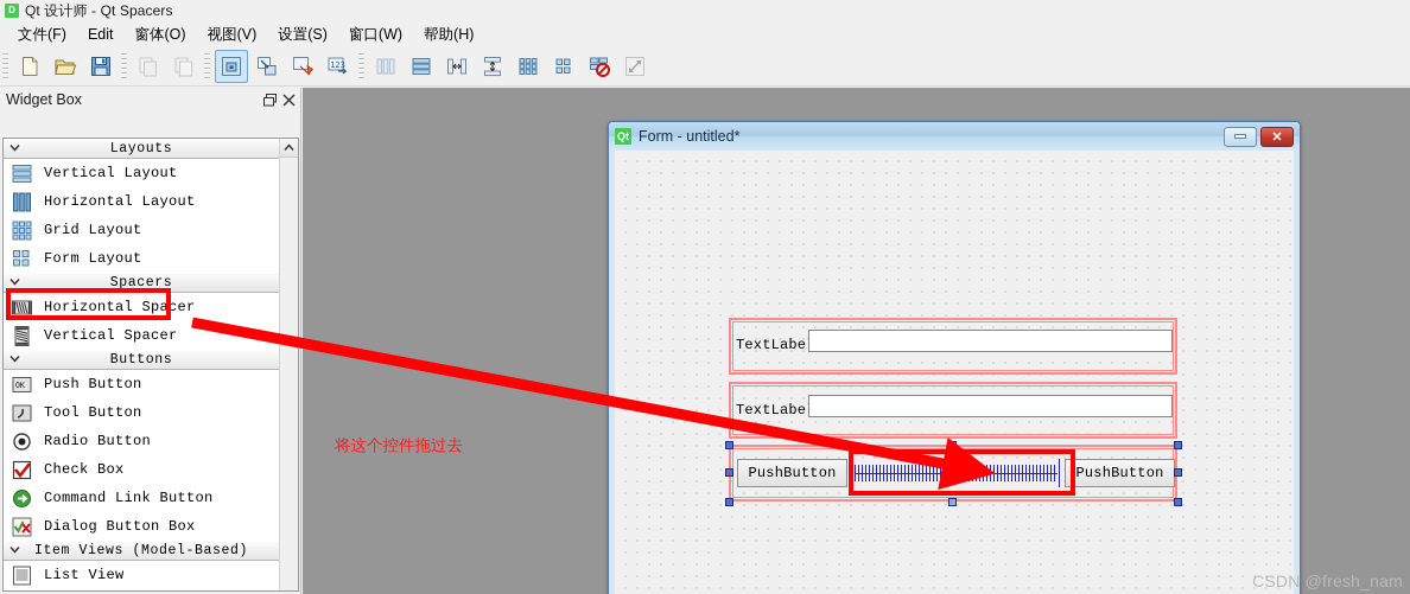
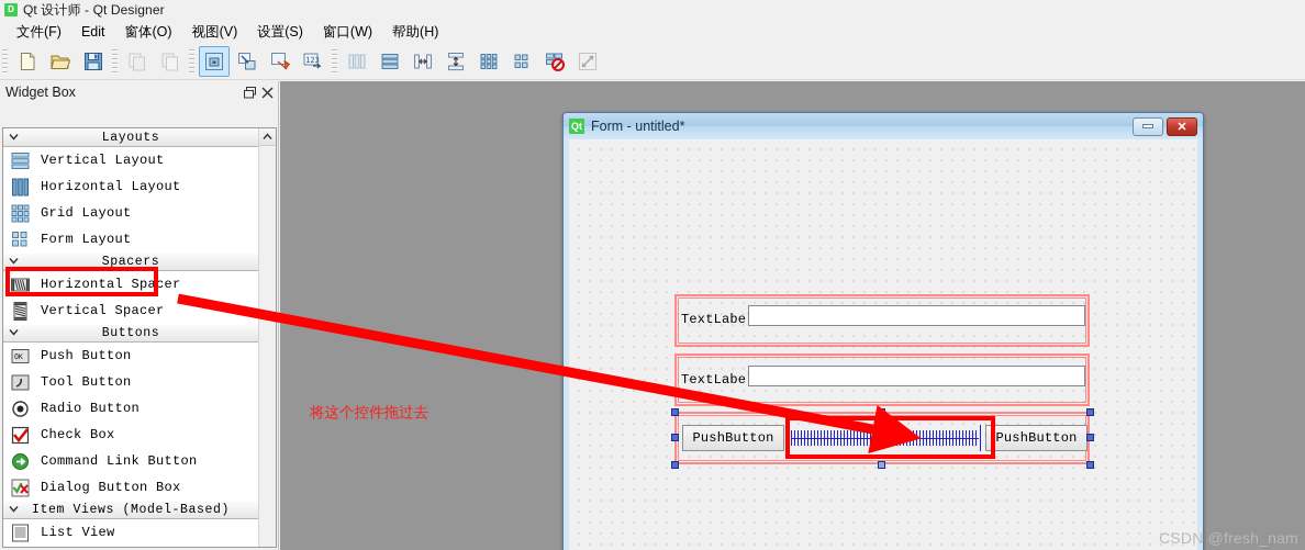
  D
- Qt 设计师 - Qt Spacers
+ Qt 设计师 - Qt Designer
  文件(F)
  Edit
  窗体(O)
  视图(V)
  设置(S)
  窗口(W)
  帮助(H)
  123
  Widget Box
  Layouts
  Vertical Layout
  Horizontal Layout
  Grid Layout
  Form Layout
  Spacers
  Horizontal Spacer
  Vertical Spacer
  Buttons
  OK
  Push Button
  Tool Button
  Radio Button
  Check Box
  Command Link Button
  Dialog Button Box
  Item Views (Model-Based)
  List View
  Qt
  Form - untitled*
  ✕
  TextLabe
  TextLabe
  PushButton
  PushButton
  CSDN @fresh_nam
  将这个控件拖过去
